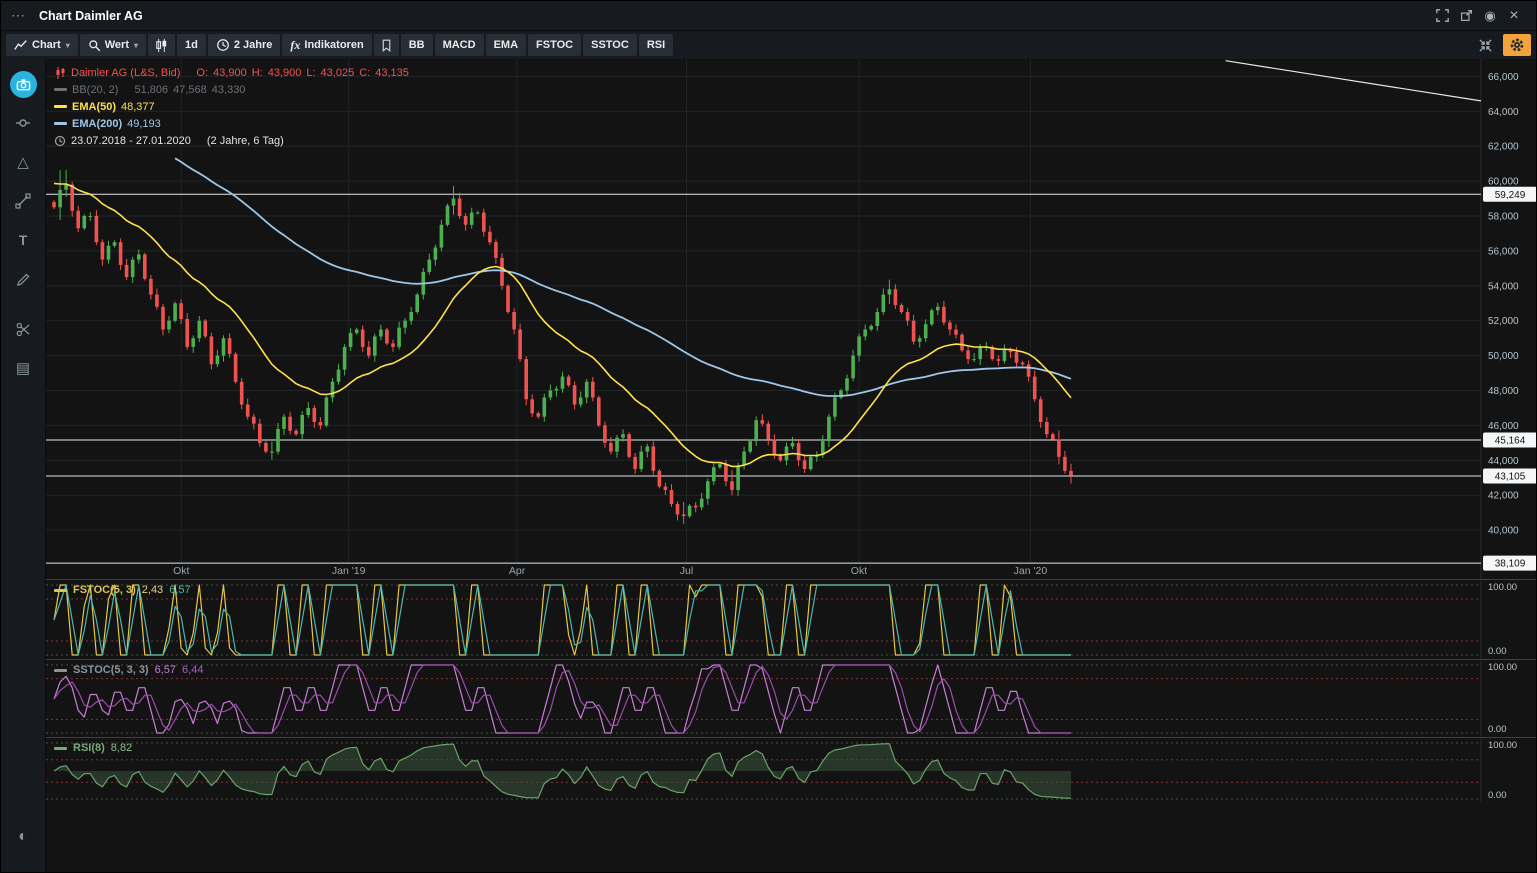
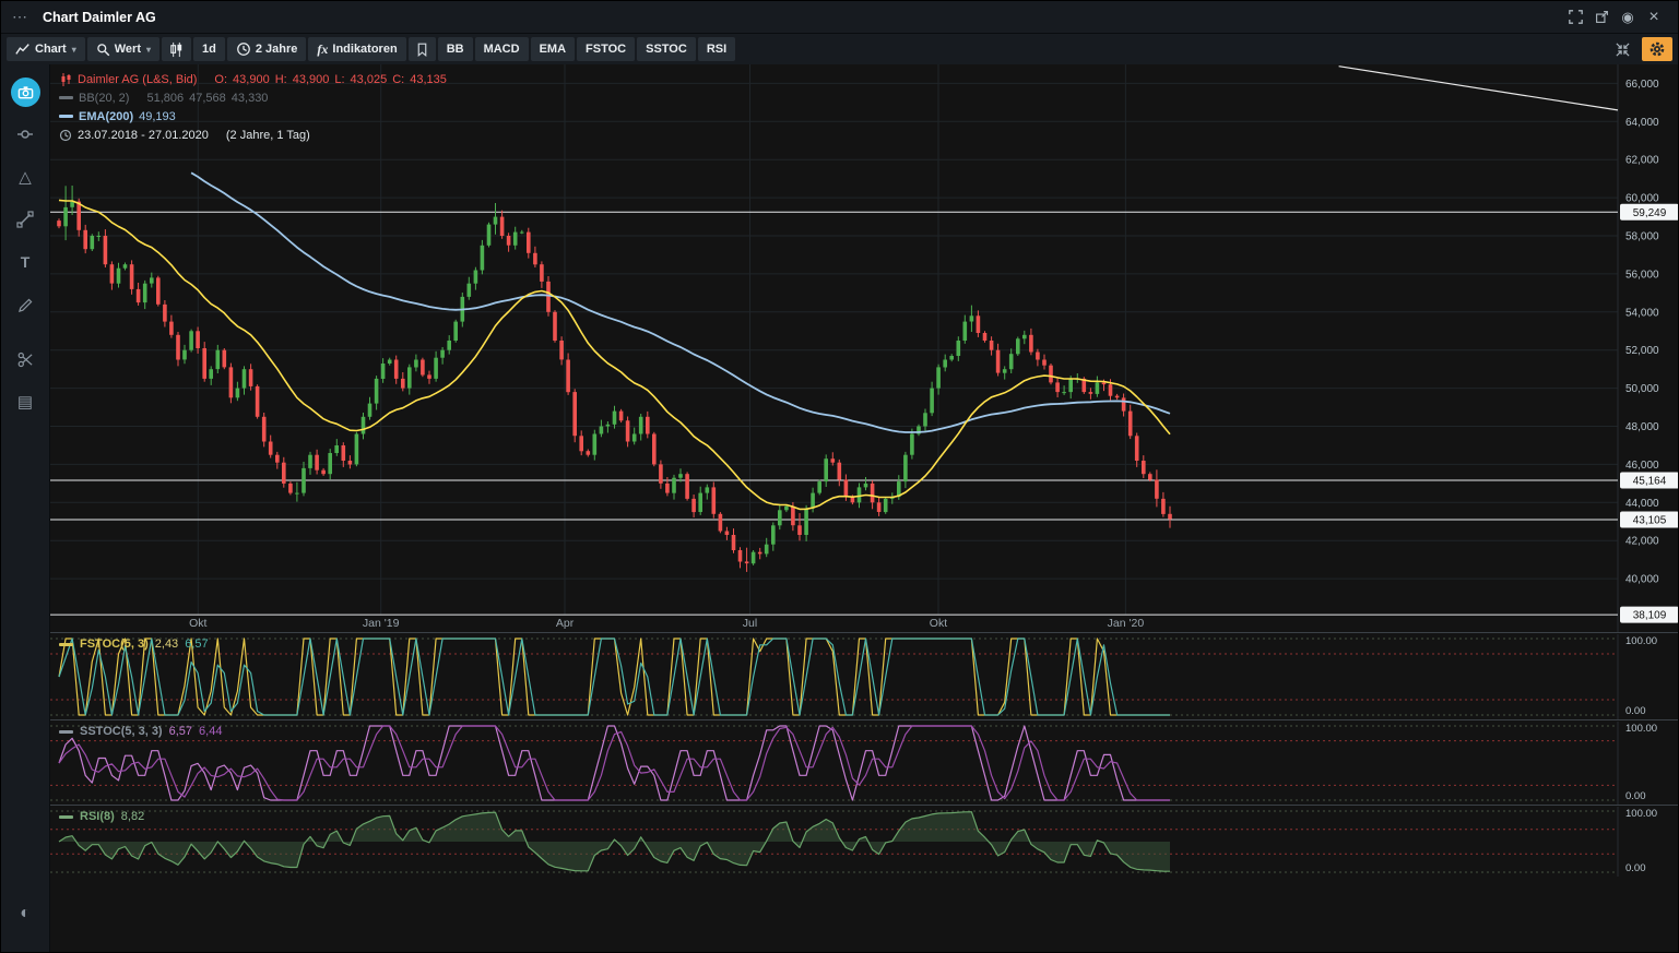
  ⋯
  Chart Daimler AG
  ◉
  ×
  Chart
  ▾
  Wert
  ▾
  1d
  2 Jahre
  fx
  Indikatoren
  BB
  MACD
  EMA
  FSTOC
  SSTOC
  RSI
  △
  T
  ▤
  ◐
  66,000
  64,000
  62,000
  60,000
  58,000
  56,000
  54,000
  52,000
  50,000
  48,000
  46,000
  44,000
  42,000
  40,000
  Okt
  Jan '19
  Apr
  Jul
  Okt
  Jan '20
  59,249
  45,164
  43,105
  38,109
  Daimler AG (L&S, Bid)
  O:
  43,900
  H:
  43,900
  L:
  43,025
  C:
  43,135
  BB(20, 2)
  51,806
  47,568
  43,330
- EMA(50)
- 48,377
  EMA(200)
  49,193
  23.07.2018 - 27.01.2020
- (2 Jahre, 6 Tag)
+ (2 Jahre, 1 Tag)
  FSTOC(5, 3)
  2,43
  6,57
  100.00
  0.00
  SSTOC(5, 3, 3)
  6,57
  6,44
  100.00
  0.00
  RSI(8)
  8,82
  100.00
  0.00
